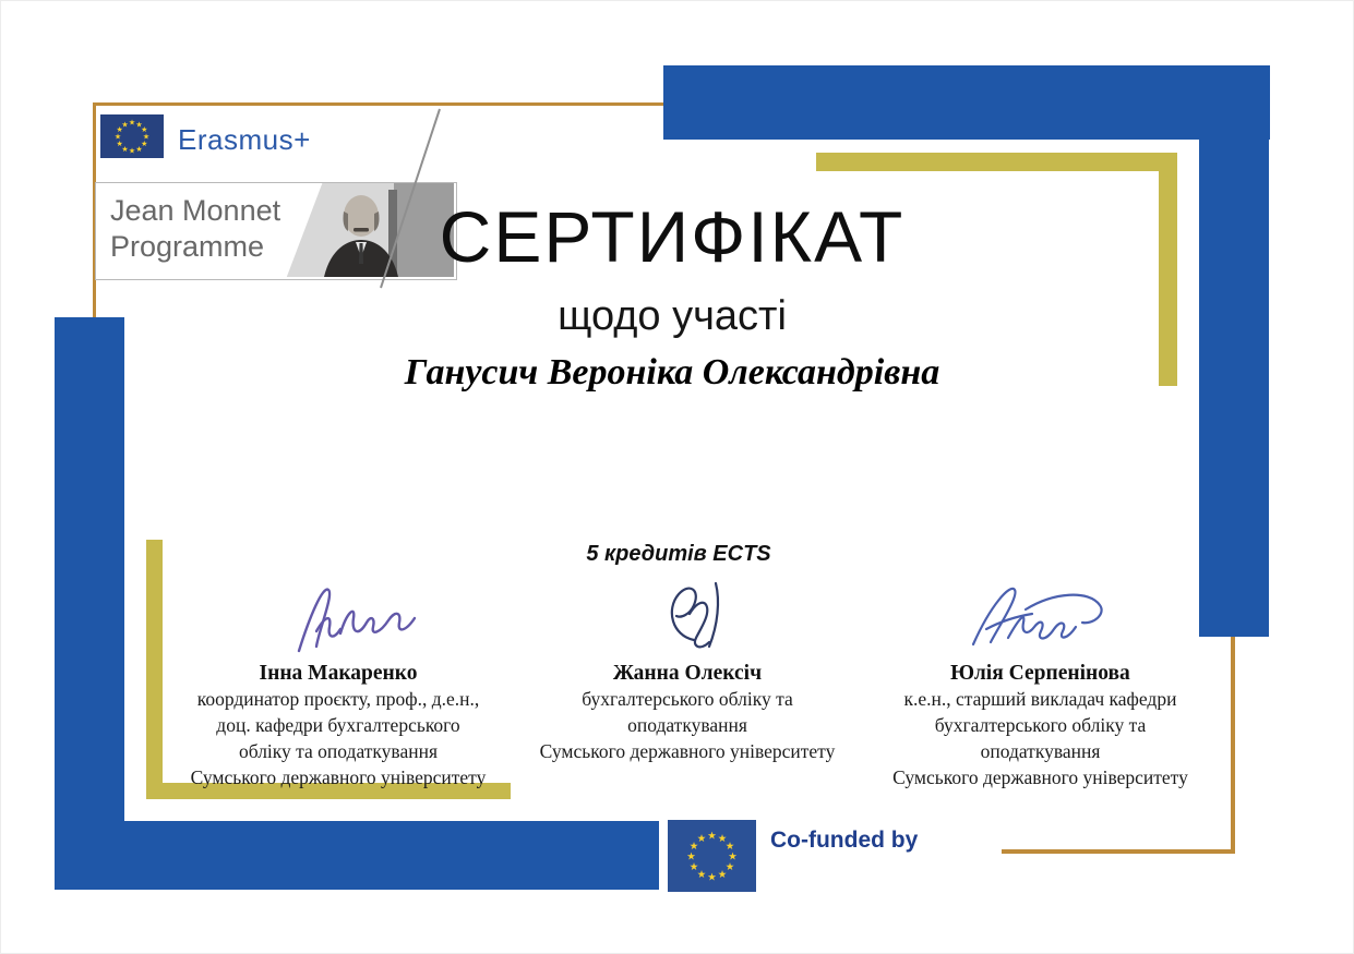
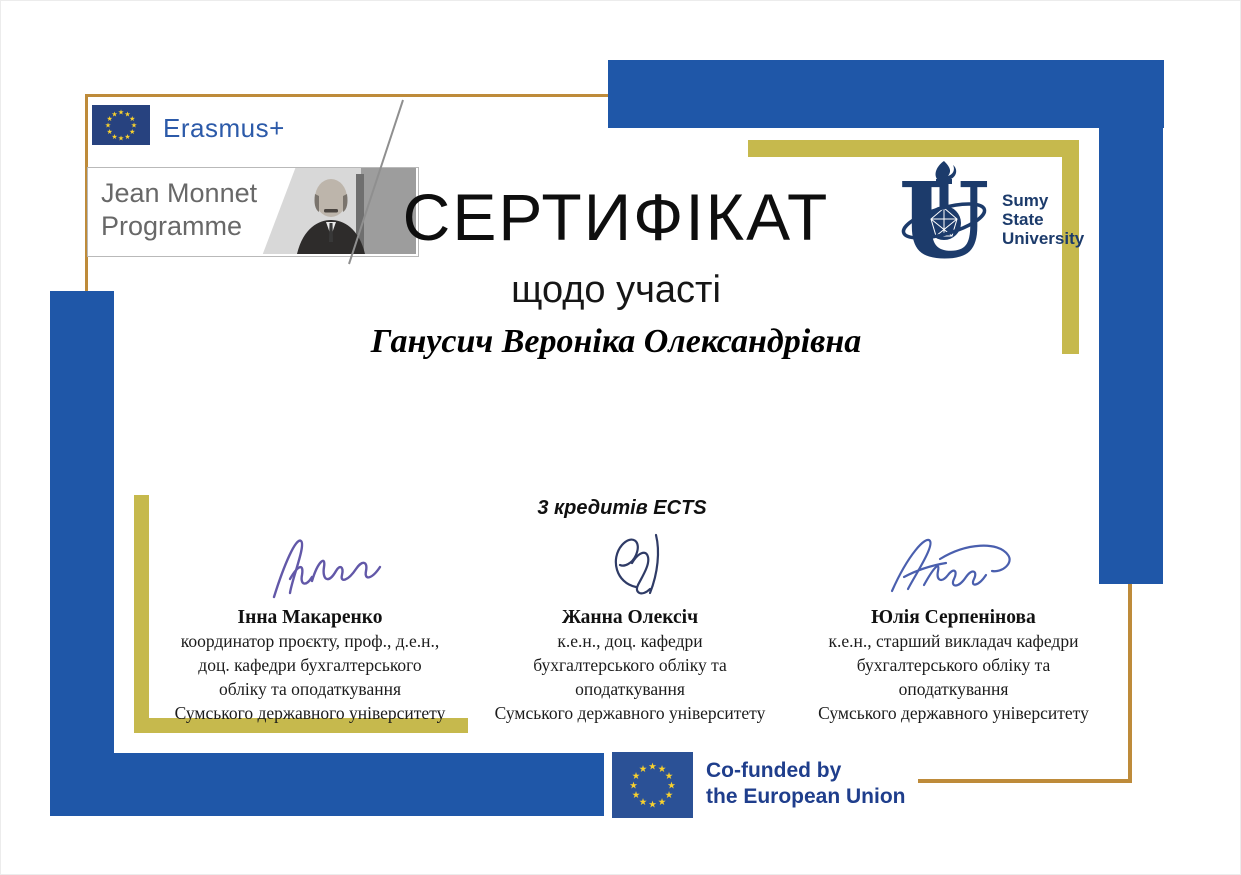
  ★
  ★
  ★
  ★
  ★
  ★
  ★
  ★
  ★
  ★
  ★
  ★
  Erasmus+
  Jean Monnet
  Programme
+ Sumy
+ State
+ University
  СЕРТИФІКАТ
  щодо участі
  Ганусич Вероніка Олександрівна
- 5 кредитів ECTS
+ 3 кредитів ECTS
  Інна Макаренко
  координатор проєкту, проф., д.е.н.,
  доц. кафедри бухгалтерського
  обліку та оподаткування
  Сумського державного університету
  Жанна Олексіч
+ к.е.н., доц. кафедри
  бухгалтерського обліку та
  оподаткування
  Сумського державного університету
  Юлія Серпенінова
  к.е.н., старший викладач кафедри
  бухгалтерського обліку та
  оподаткування
  Сумського державного університету
  ★
  ★
  ★
  ★
  ★
  ★
  ★
  ★
  ★
  ★
  ★
  ★
  Co-funded by
+ the European Union
